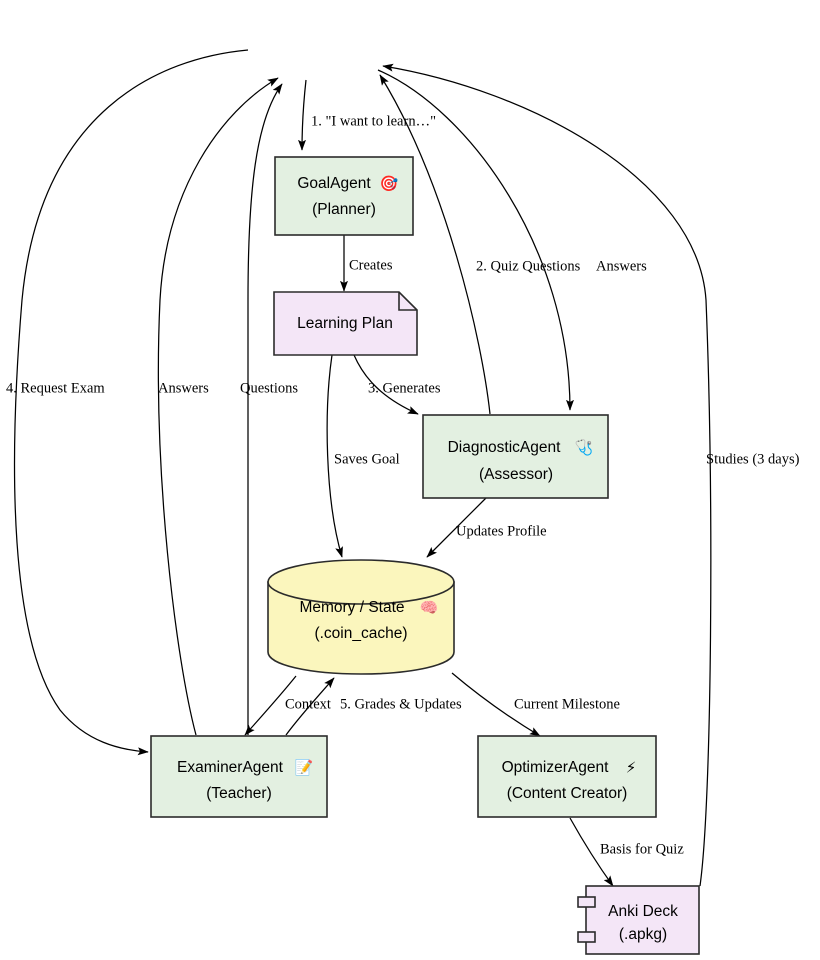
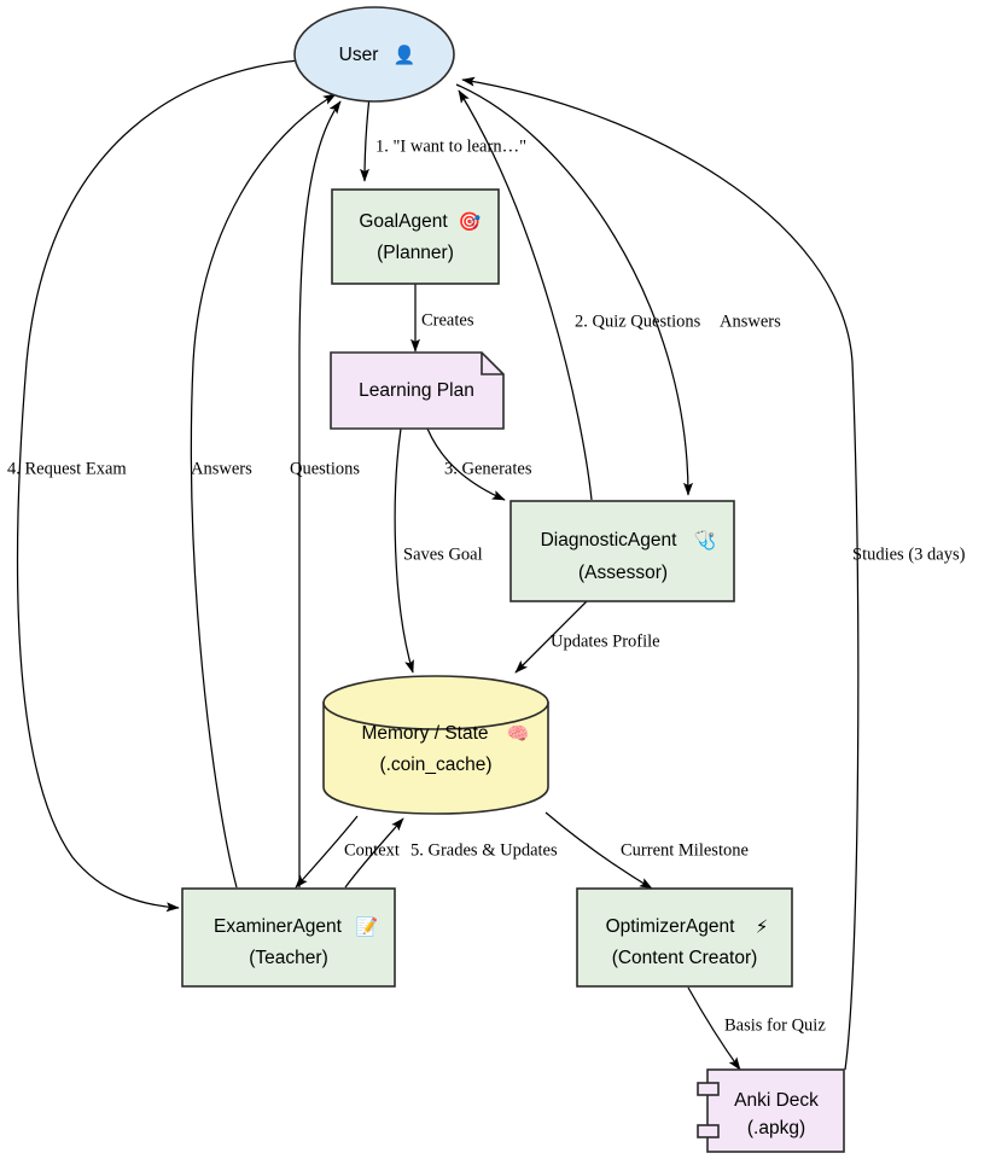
  1. "I want to lean…"
  Creates
  3. Generates
  Saves Goal
  2. Quiz Qustions
  Answers
  Updates Profile
  Conext
  5. Grades & Updates
  Current Milestone
  Basis for Quiz
  Studies (3 days)
  4. Request Exam
  Answers
  Questions
+ User
+ 👤
  GoalAgent
  🎯
  (Planner)
  Learning Plan
  DiagnosticAgent
  🩺
  (Assessor)
  Memory / State
  🧠
  (.coin_cache)
  ExaminerAgent
  📝
  (Teacher)
  OptimizerAgent
  ⚡
  (Content Creator)
  Anki Deck
  (.apkg)
